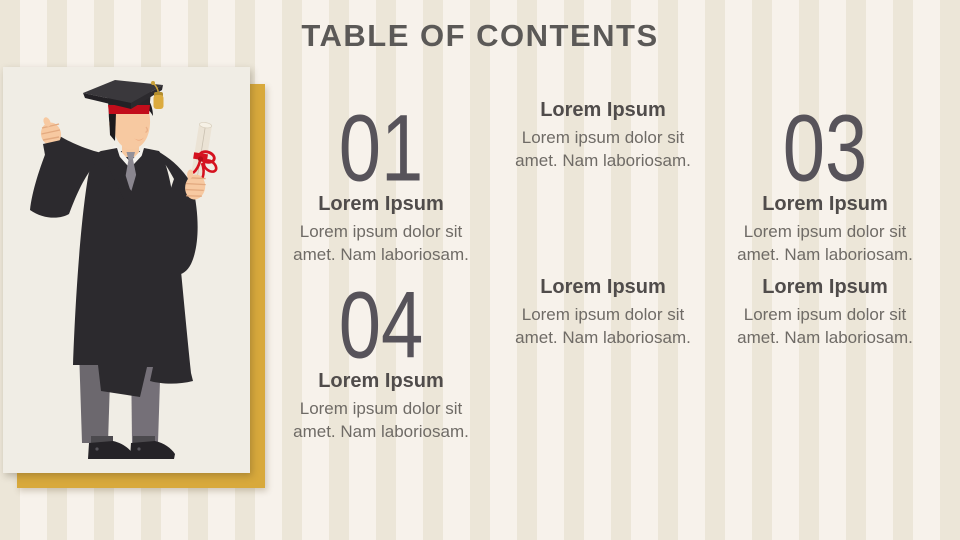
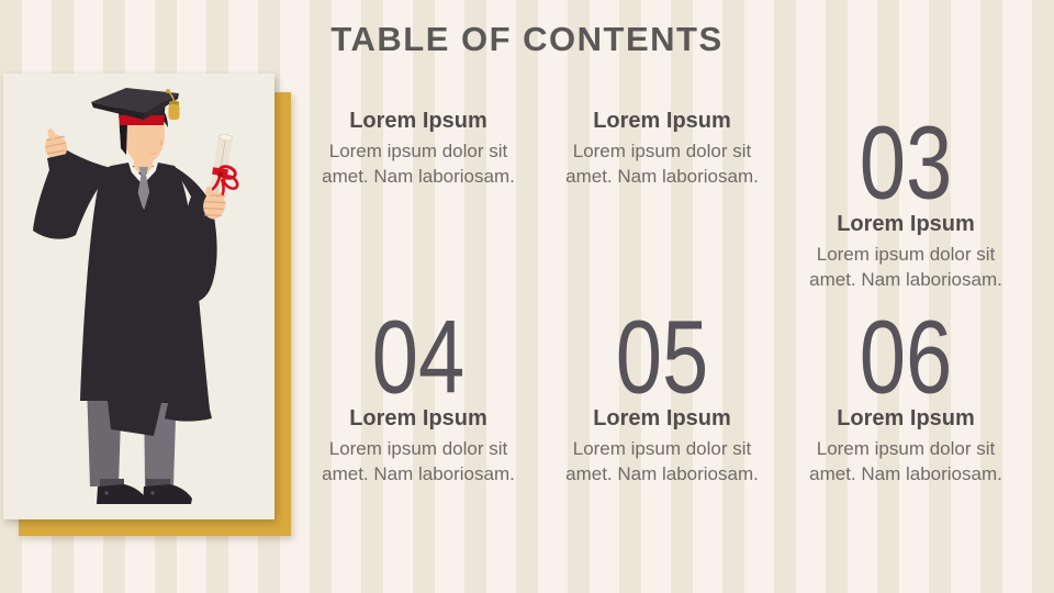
  TABLE OF CONTENTS
- 01
  Lorem Ipsum
  Lorem ipsum dolor sit amet. Nam laboriosam.
  Lorem Ipsum
  Lorem ipsum dolor sit amet. Nam laboriosam.
  03
  Lorem Ipsum
  Lorem ipsum dolor sit amet. Nam laboriosam.
  04
  Lorem Ipsum
  Lorem ipsum dolor sit amet. Nam laboriosam.
+ 05
  Lorem Ipsum
  Lorem ipsum dolor sit amet. Nam laboriosam.
+ 06
  Lorem Ipsum
  Lorem ipsum dolor sit amet. Nam laboriosam.
